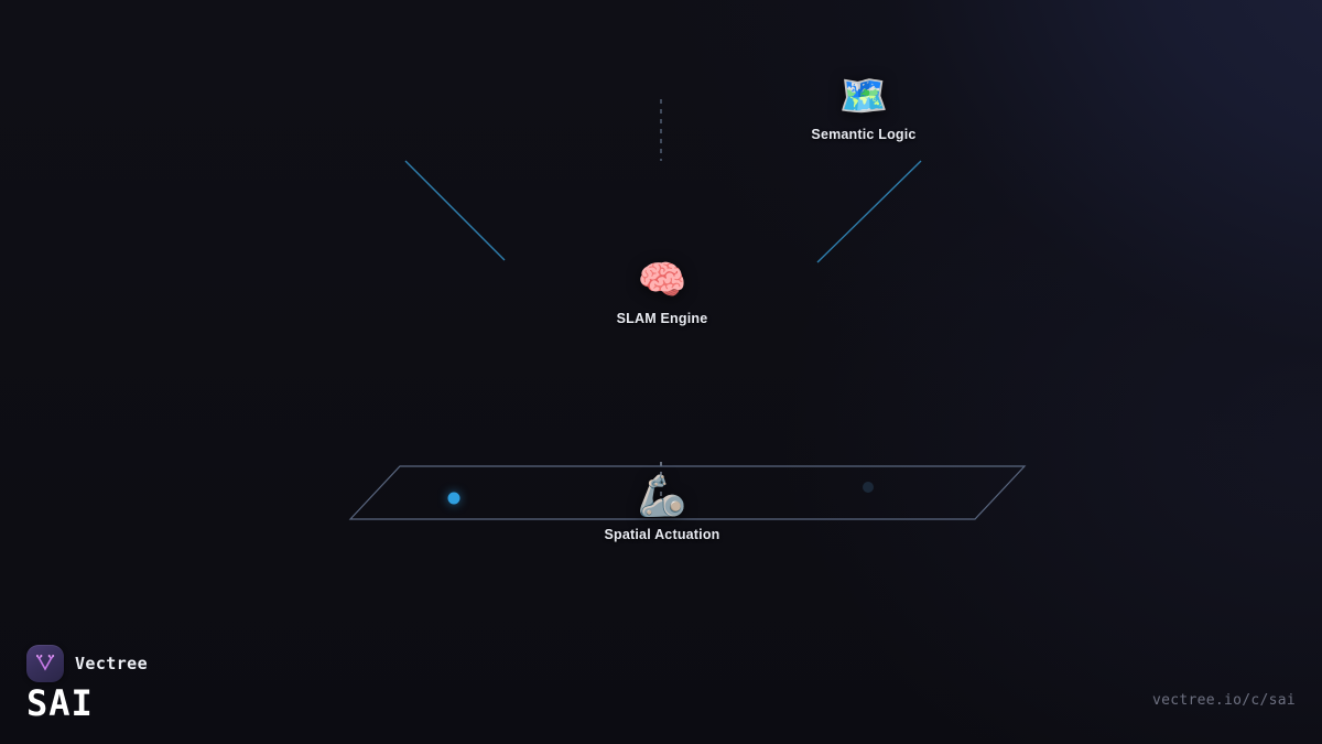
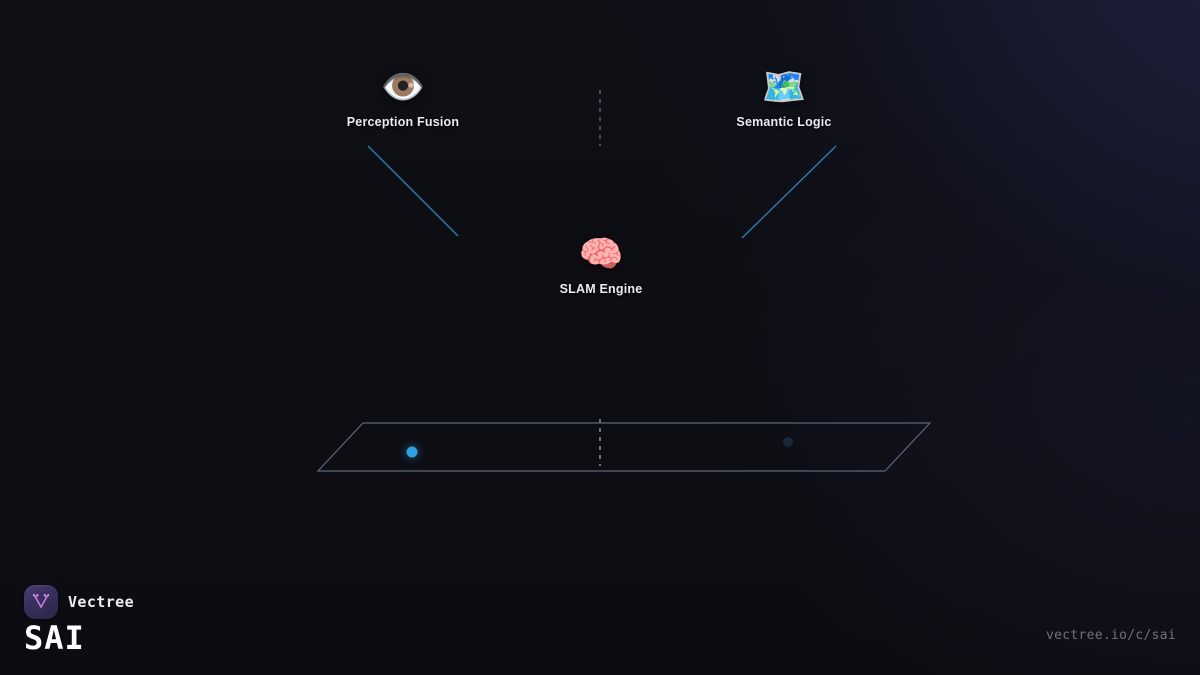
+ 👁️
+ Perception Fusion
  🗺️
  Semantic Logic
  🧠
  SLAM Engine
- 🦾
- Spatial Actuation
  Vectree
  SAI
  vectree.io/c/sai
